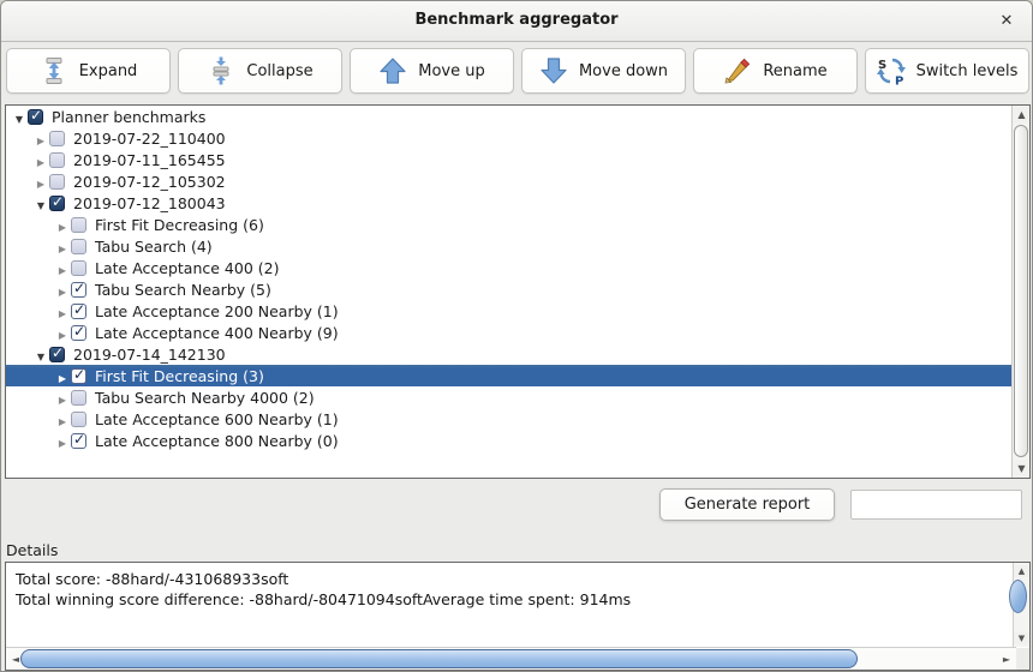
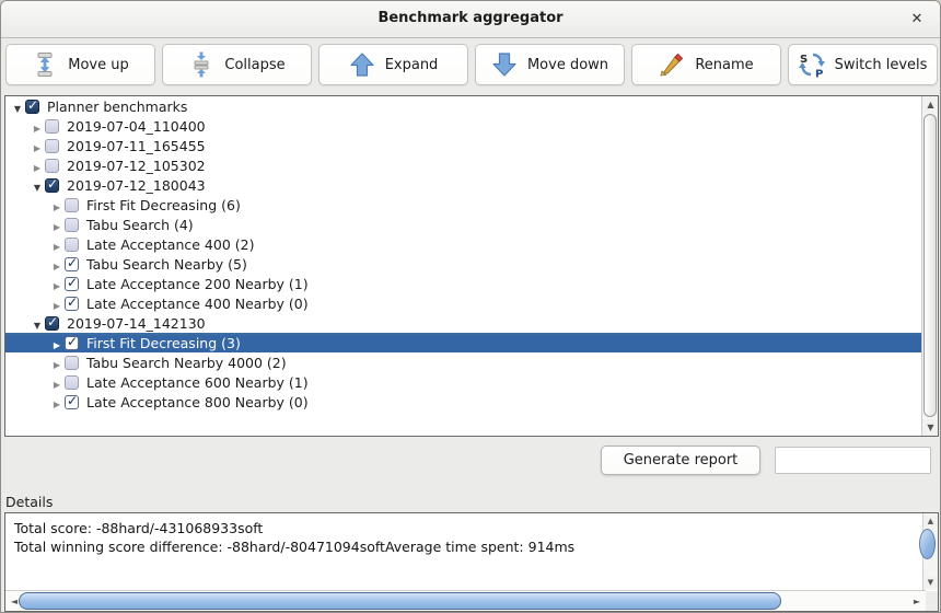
  Benchmark aggregator
  ✕
- Expand
+ Move up
  Collapse
- Move up
+ Expand
  Move down
  Rename
  S
  P
  Switch levels
  Planner benchmarks
- 2019-07-22_110400
+ 2019-07-04_110400
  2019-07-11_165455
  2019-07-12_105302
  2019-07-12_180043
  First Fit Decreasing (6)
  Tabu Search (4)
  Late Acceptance 400 (2)
  Tabu Search Nearby (5)
  Late Acceptance 200 Nearby (1)
- Late Acceptance 400 Nearby (9)
+ Late Acceptance 400 Nearby (0)
  2019-07-14_142130
  First Fit Decreasing (3)
  Tabu Search Nearby 4000 (2)
  Late Acceptance 600 Nearby (1)
  Late Acceptance 800 Nearby (0)
  ▲
  ▼
  Generate report
  Details
  Total score: -88hard/-431068933soft
  Total winning score difference: -88hard/-80471094softAverage time spent: 914ms
  ▲
  ▼
  ◄
  ►
